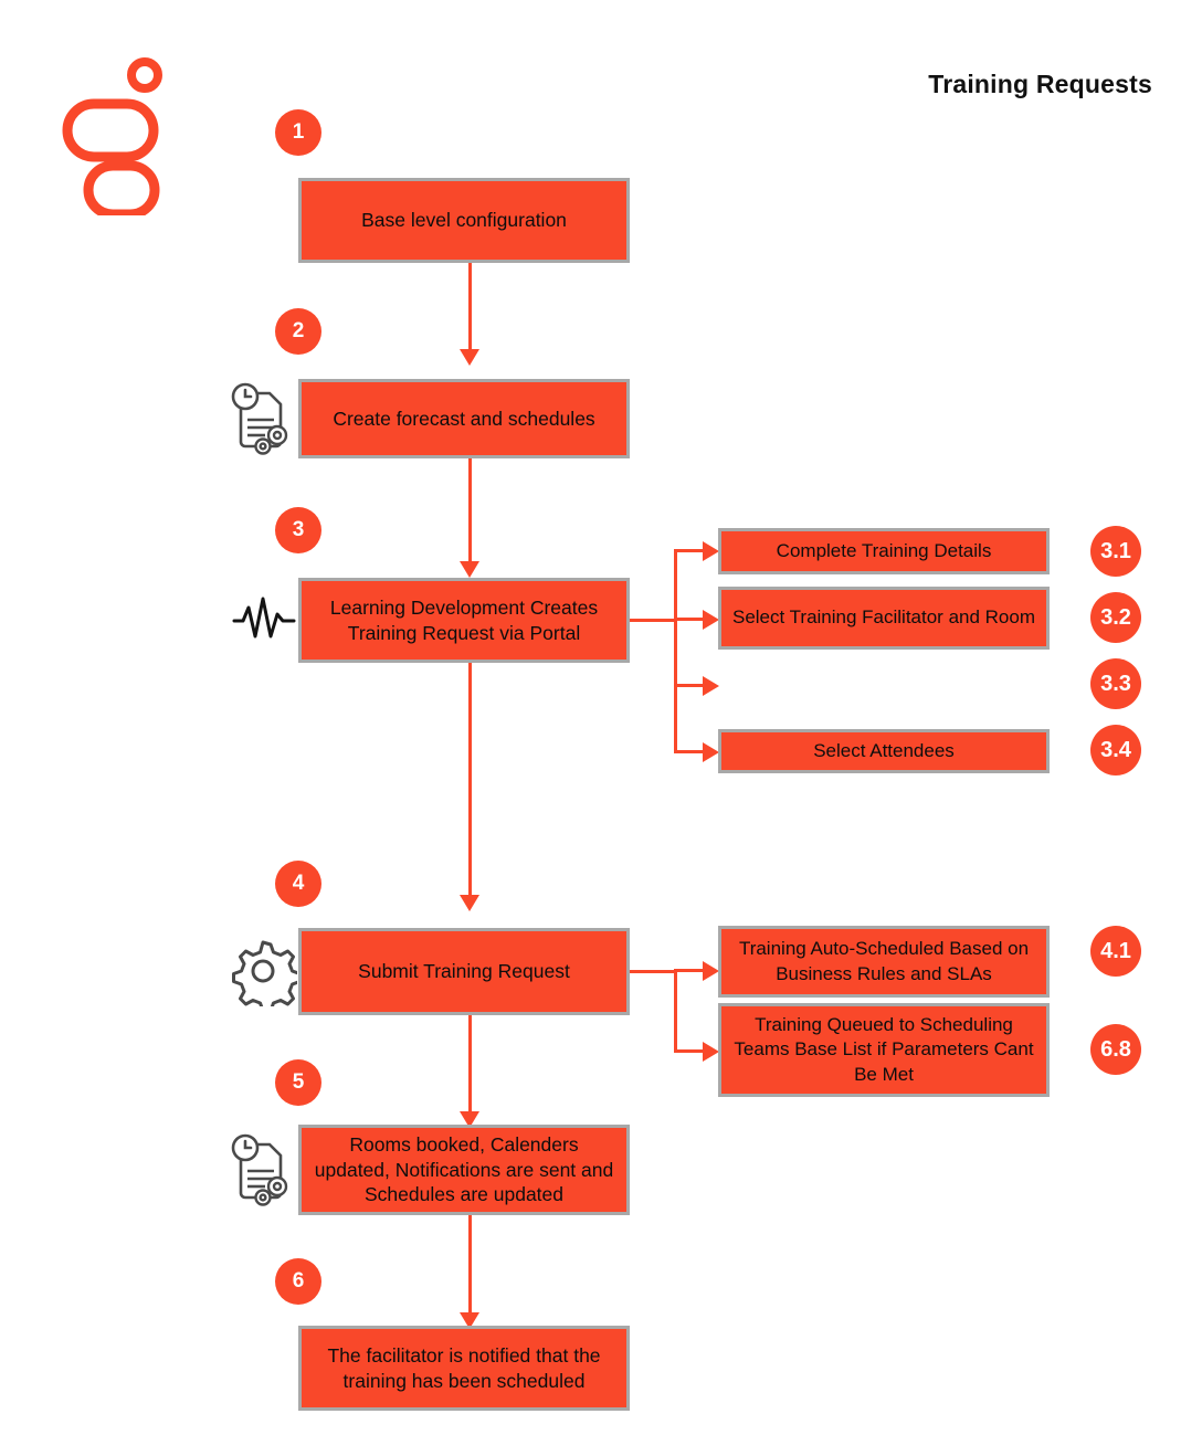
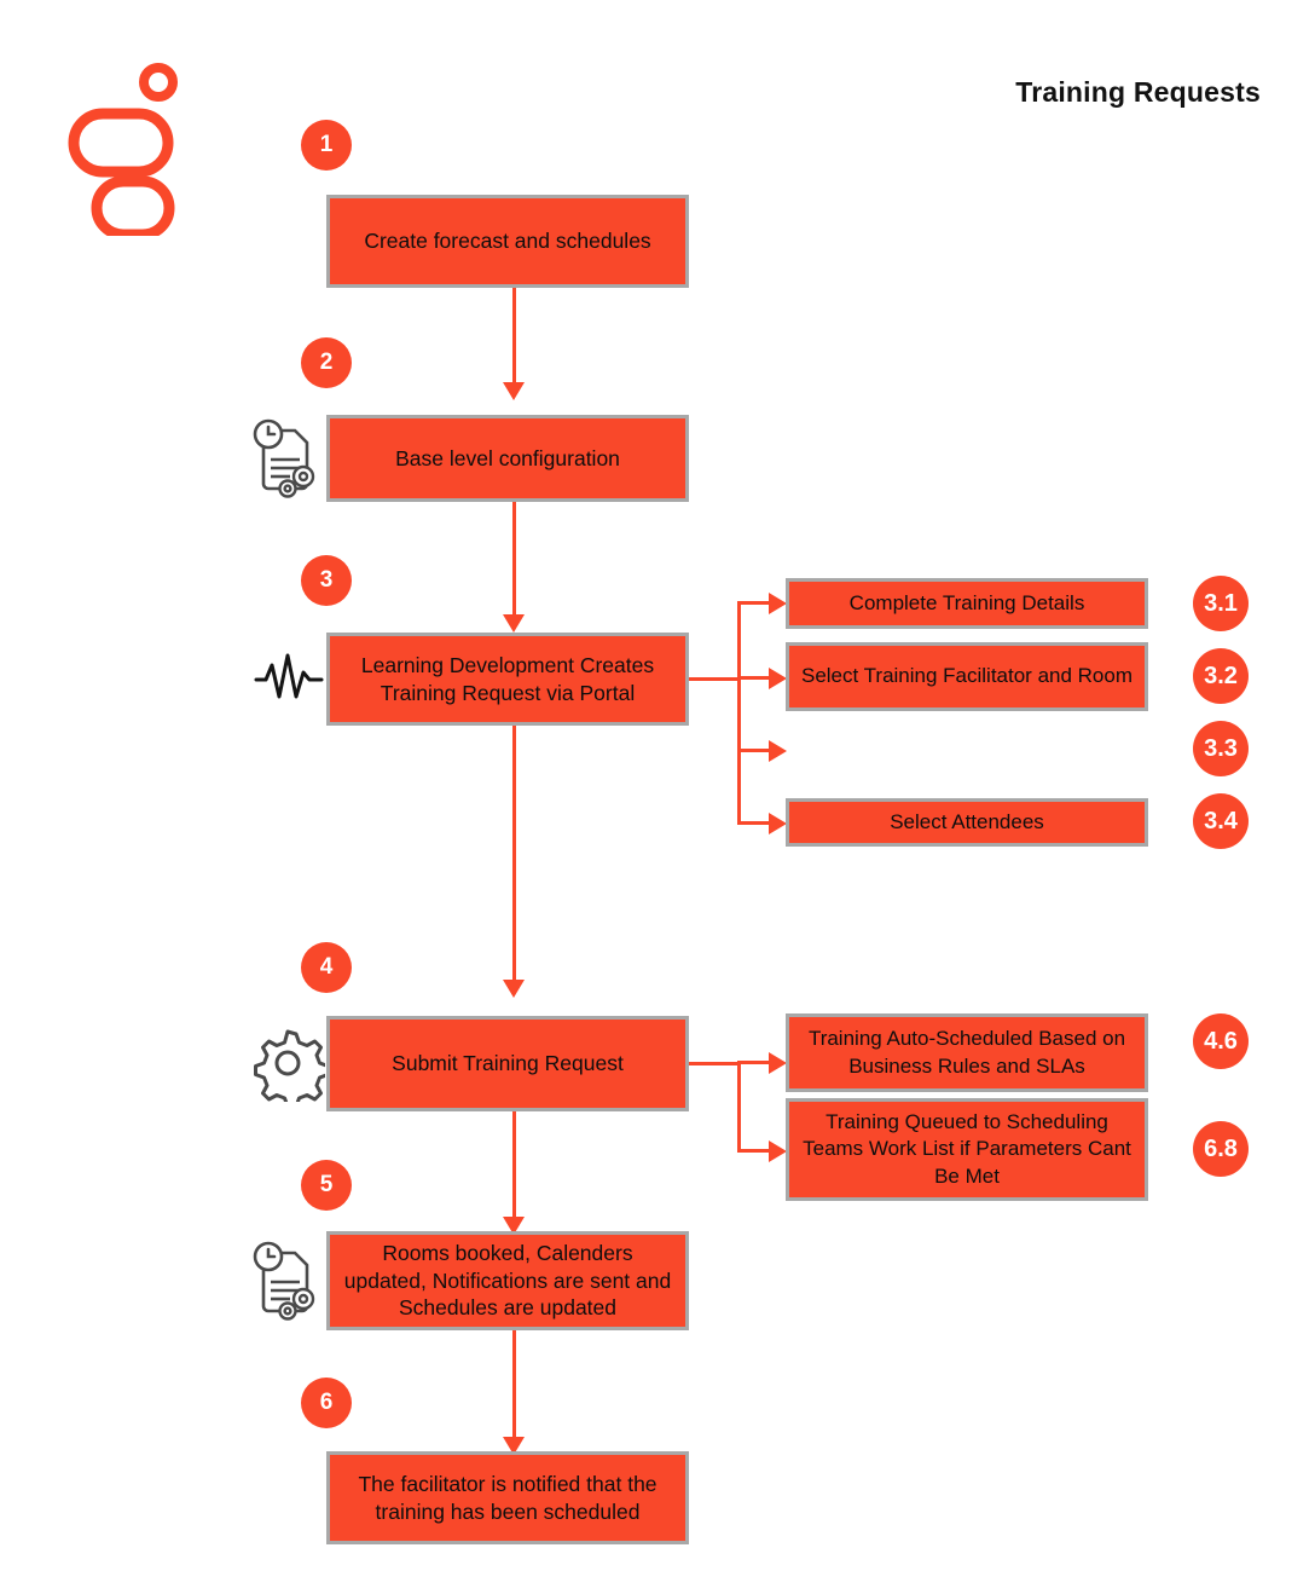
  Training Requests
  1
- Base level configuration
+ Create forecast and schedules
  2
- Create forecast and schedules
+ Base level configuration
  3
  Learning Development Creates Training Request via Portal
  Complete Training Details
  3.1
  Select Training Facilitator and Room
  3.2
  3.3
  Select Attendees
  3.4
  4
  Submit Training Request
  Training Auto-Scheduled Based on Business Rules and SLAs
- 4.1
+ 4.6
- Training Queued to Scheduling Teams Base List if Parameters Cant Be Met
+ Training Queued to Scheduling Teams Work List if Parameters Cant Be Met
  6.8
  5
  Rooms booked, Calenders updated, Notifications are sent and Schedules are updated
  6
  The facilitator is notified that the training has been scheduled
